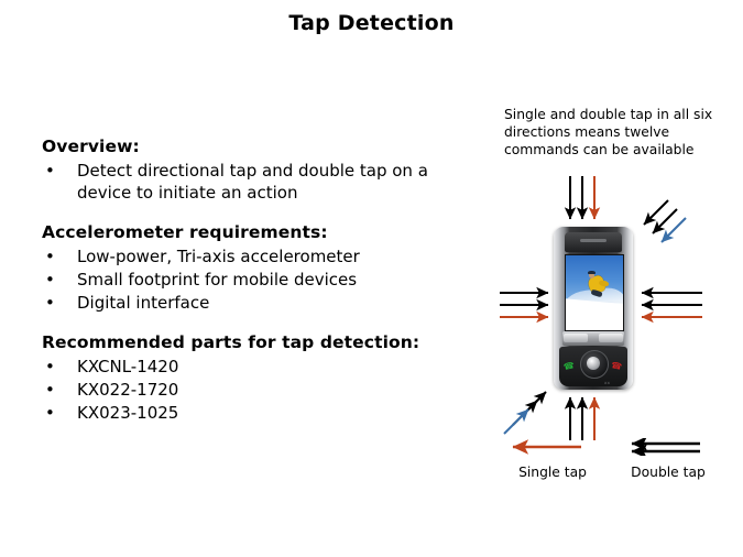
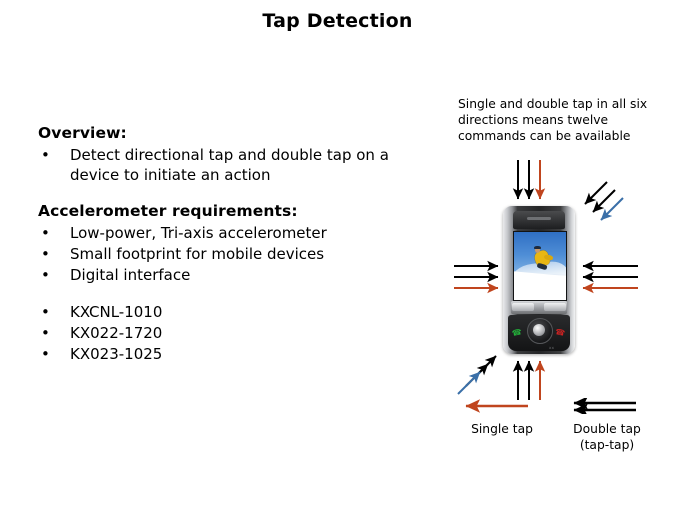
  Tap Detection
  Overview:
  •
  Detect directional tap and double tap on a device to initiate an action
  Accelerometer requirements:
  •
  Low-power, Tri-axis accelerometer
  •
  Small footprint for mobile devices
  •
  Digital interface
- Recommended parts for tap detection:
  •
- KXCNL-1420
+ KXCNL-1010
  •
  KX022-1720
  •
  KX023-1025
  Single and double tap in all six directions means twelve commands can be available
  Single tap
  Double tap
+ (tap-tap)
